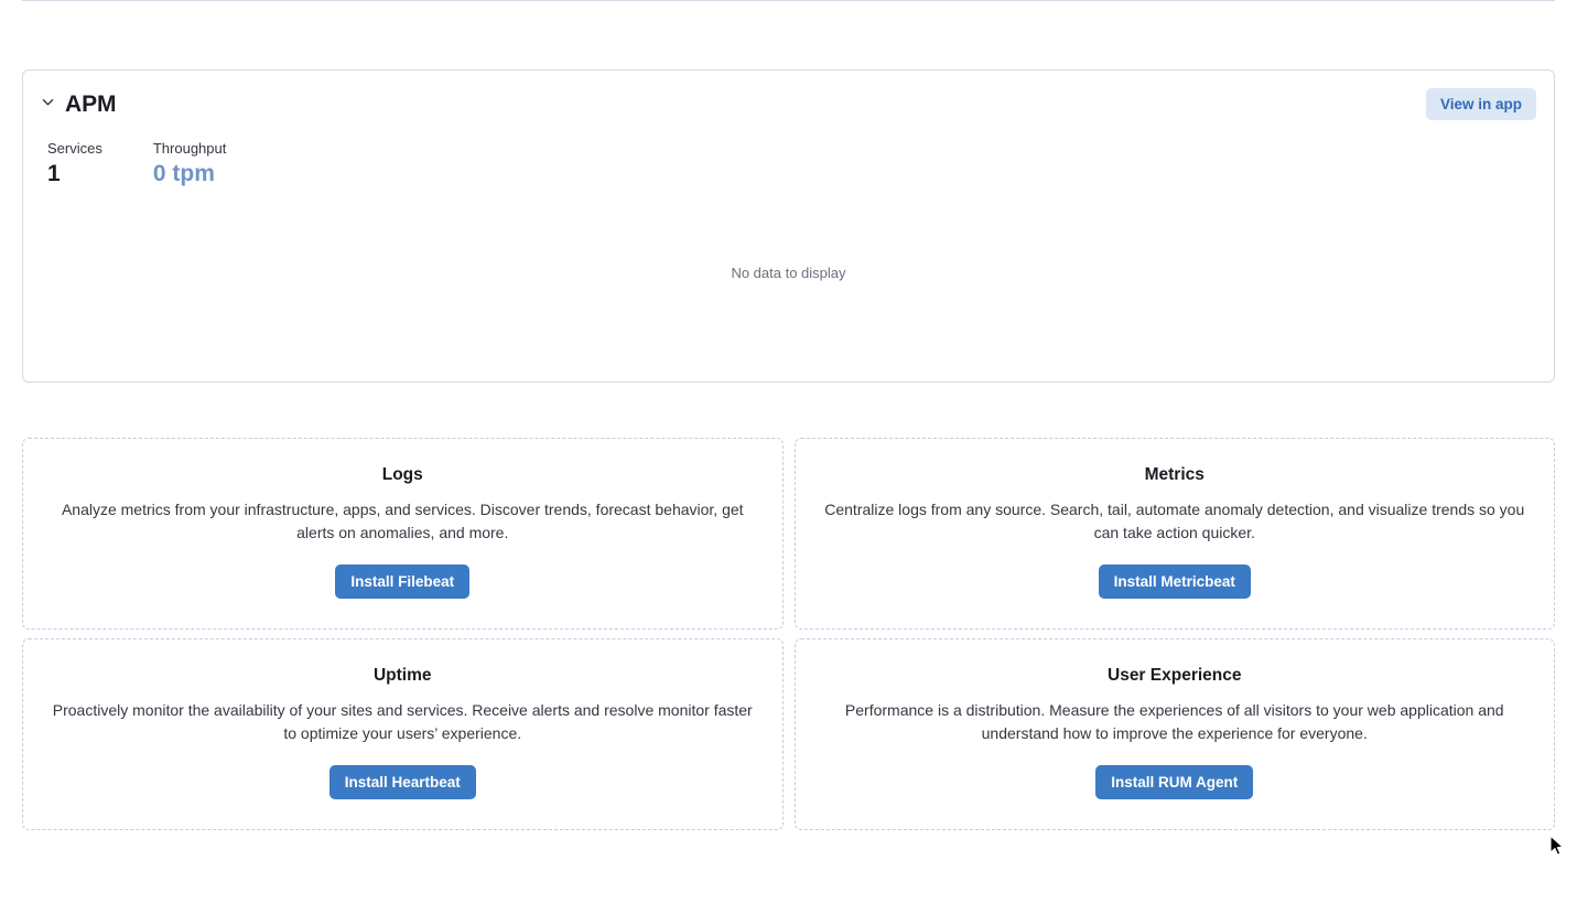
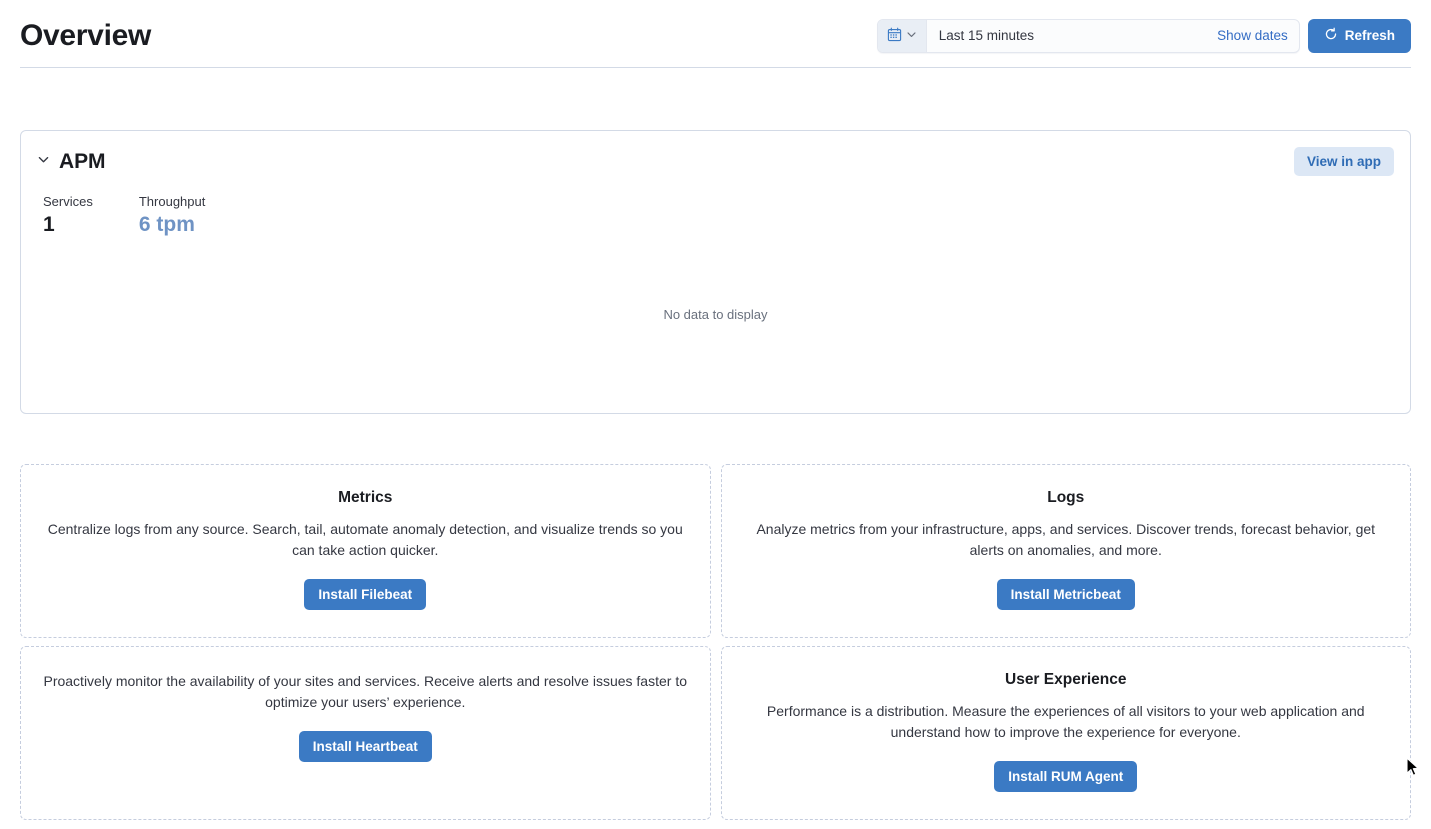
+ Overview
+ Last 15 minutes
+ Show dates
+ Refresh
  APM
  View in app
  Services
  1
  Throughput
- 0 tpm
+ 6 tpm
  No data to display
- Logs
+ Metrics
- Analyze metrics from your infrastructure, apps, and services. Discover trends, forecast behavior, get alerts on anomalies, and more.
+ Centralize logs from any source. Search, tail, automate anomaly detection, and visualize trends so you can take action quicker.
  Install Filebeat
- Metrics
+ Logs
- Centralize logs from any source. Search, tail, automate anomaly detection, and visualize trends so you can take action quicker.
+ Analyze metrics from your infrastructure, apps, and services. Discover trends, forecast behavior, get alerts on anomalies, and more.
  Install Metricbeat
- Uptime
- Proactively monitor the availability of your sites and services. Receive alerts and resolve monitor faster to optimize your users’ experience.
+ Proactively monitor the availability of your sites and services. Receive alerts and resolve issues faster to optimize your users’ experience.
  Install Heartbeat
  User Experience
  Performance is a distribution. Measure the experiences of all visitors to your web application and understand how to improve the experience for everyone.
  Install RUM Agent
